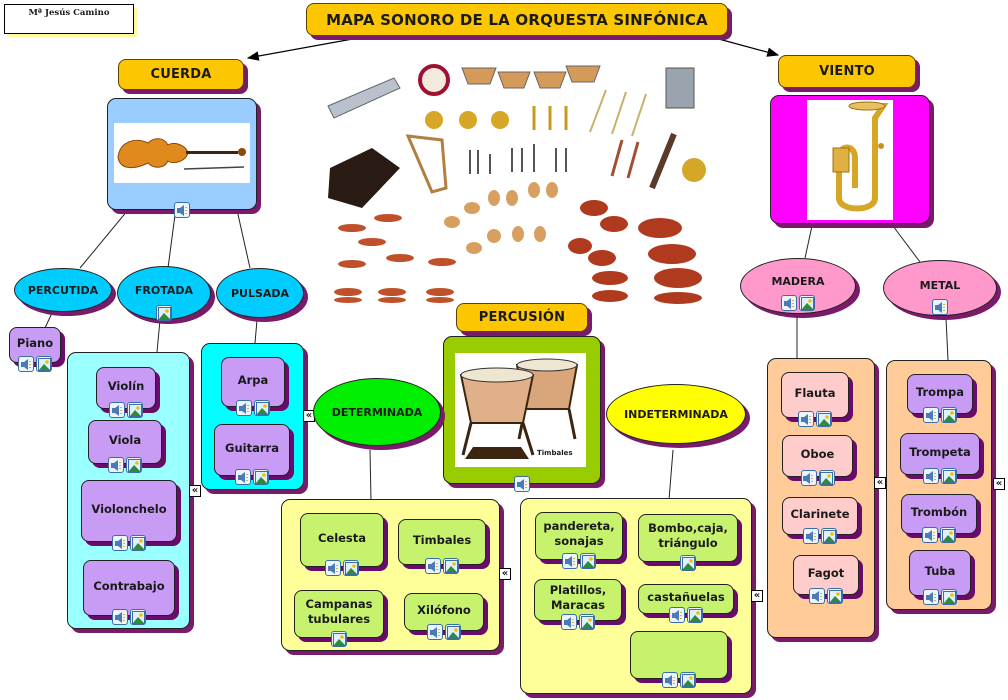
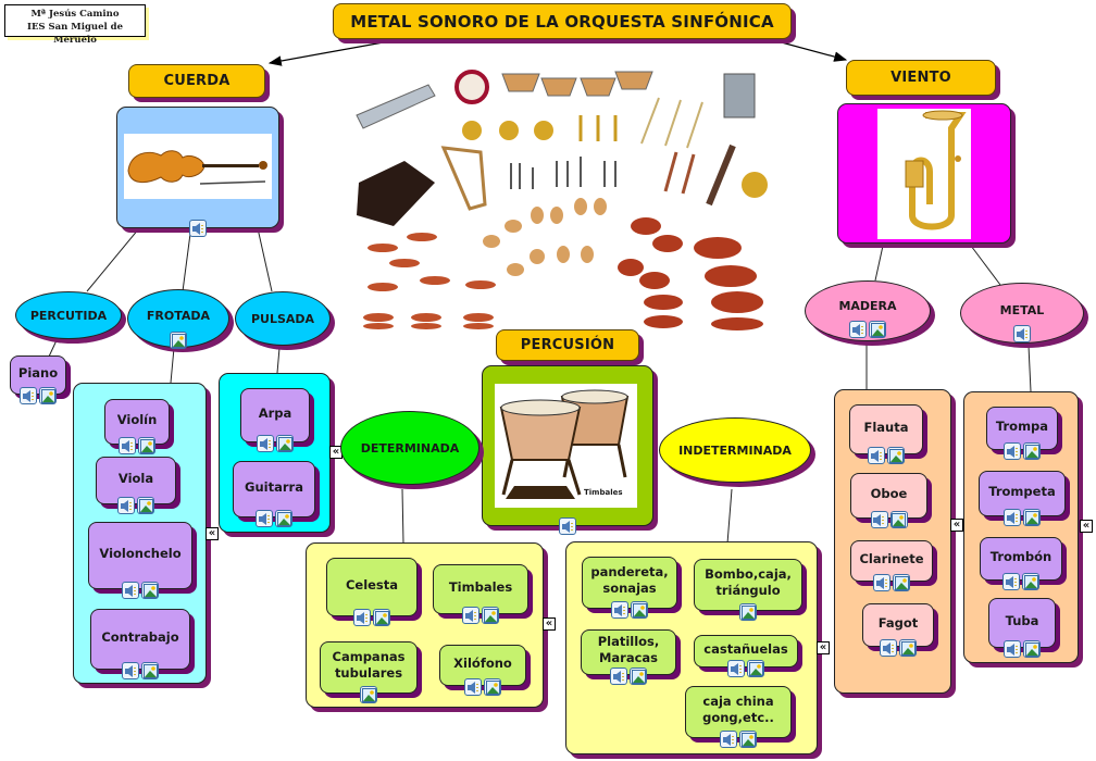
  Mª Jesús Camino
+ IES San Miguel de Meruelo
- MAPA SONORO DE LA ORQUESTA SINFÓNICA
+ METAL SONORO DE LA ORQUESTA SINFÓNICA
  CUERDA
  PERCUTIDA
  FROTADA
  PULSADA
  Piano
  «
  Violín
  Viola
  Violonchelo
  Contrabajo
  «
  Arpa
  Guitarra
  PERCUSIÓN
  Timbales
  DETERMINADA
  INDETERMINADA
  «
  Celesta
  Timbales
  Campanas tubulares
  Xilófono
  «
  pandereta, sonajas
  Bombo,caja, triángulo
  Platillos, Maracas
  castañuelas
+ caja china gong,etc..
  VIENTO
  MADERA
  METAL
  «
  Flauta
  Oboe
  Clarinete
  Fagot
  «
  Trompa
  Trompeta
  Trombón
  Tuba
